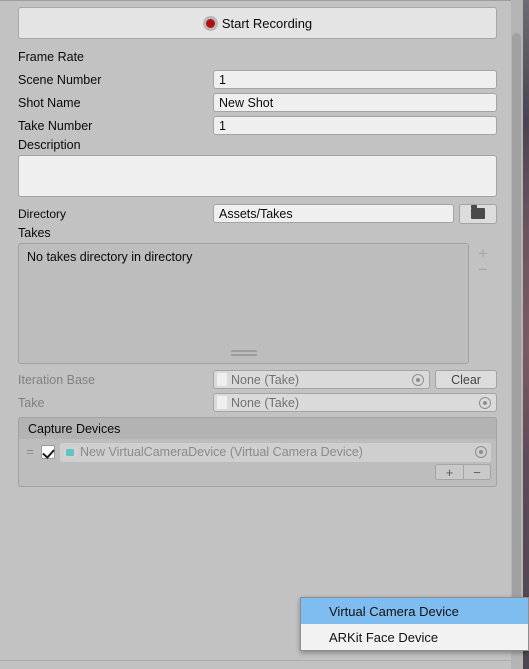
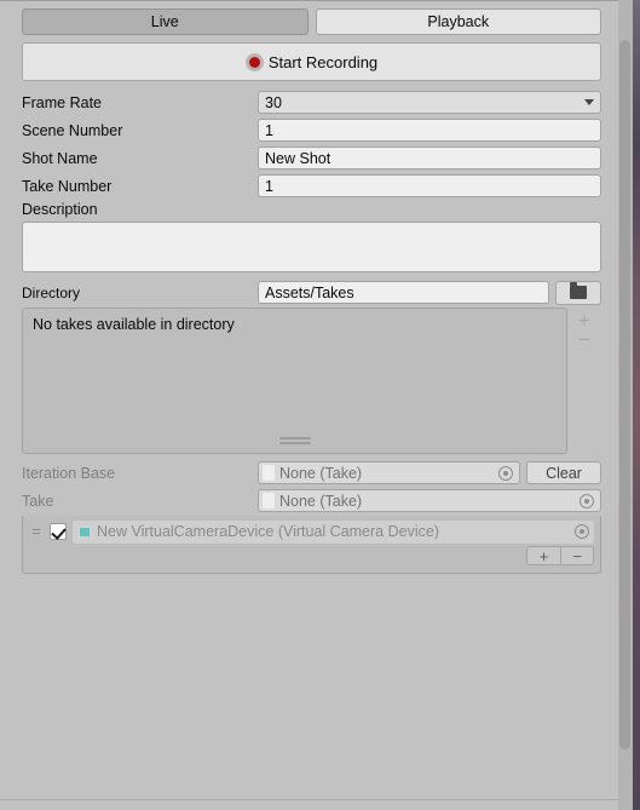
+ Live
+ Playback
  Start Recording
  Frame Rate
+ 30
  Scene Number
  1
  Shot Name
  New Shot
  Take Number
  1
  Description
  Directory
  Assets/Takes
- Takes
- No takes directory in directory
+ No takes available in directory
  +
  −
  Iteration Base
  None (Take)
  Clear
  Take
  None (Take)
- Capture Devices
  =
  New VirtualCameraDevice (Virtual Camera Device)
  +
  −
- Virtual Camera Device
- ARKit Face Device
